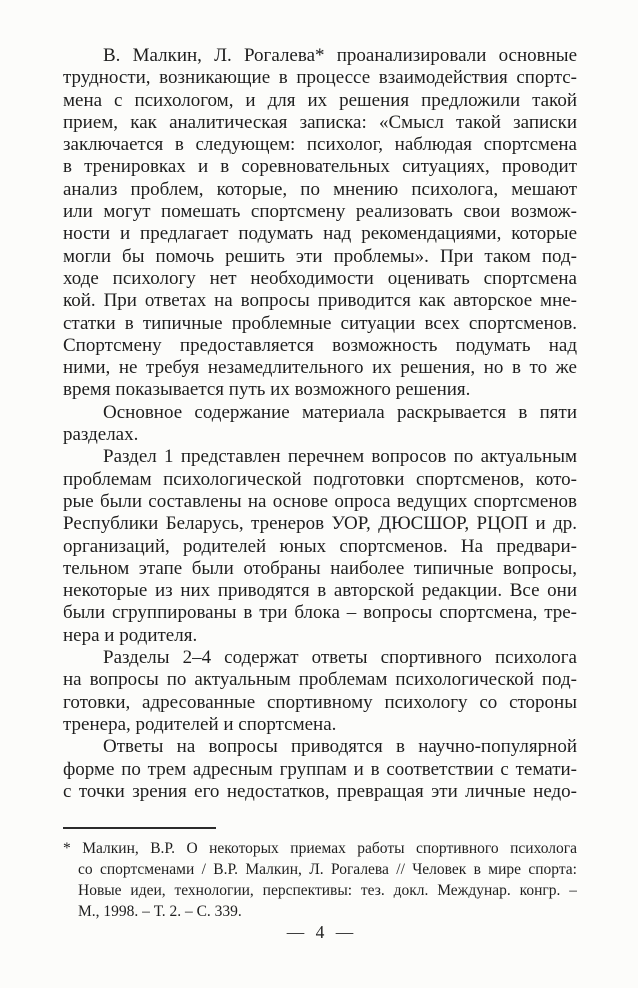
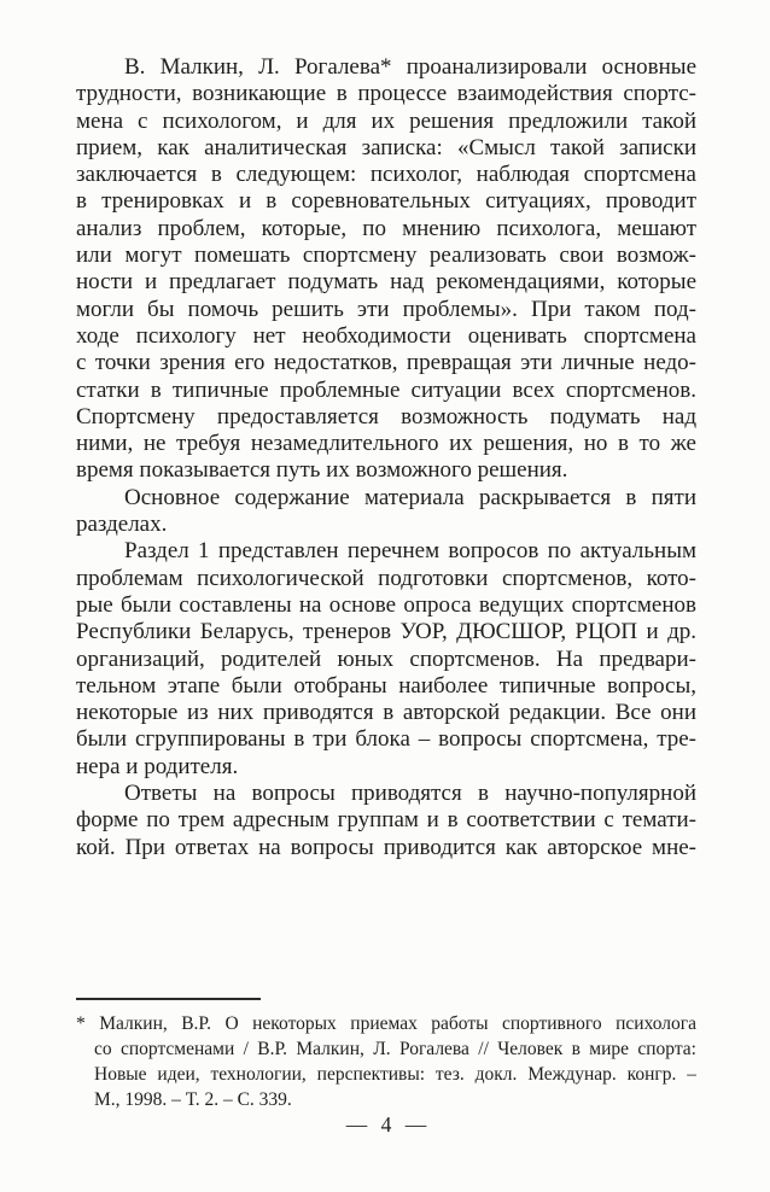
  В. Малкин, Л. Рогалева* проанализировали основные
  трудности, возникающие в процессе взаимодействия спортс-
  мена с психологом, и для их решения предложили такой
  прием, как аналитическая записка: «Смысл такой записки
  заключается в следующем: психолог, наблюдая спортсмена
  в тренировках и в соревновательных ситуациях, проводит
  анализ проблем, которые, по мнению психолога, мешают
  или могут помешать спортсмену реализовать свои возмож-
  ности и предлагает подумать над рекомендациями, которые
  могли бы помочь решить эти проблемы». При таком под-
  ходе психологу нет необходимости оценивать спортсмена
- кой. При ответах на вопросы приводится как авторское мне-
+ с точки зрения его недостатков, превращая эти личные недо-
  статки в типичные проблемные ситуации всех спортсменов.
  Спортсмену предоставляется возможность подумать над
  ними, не требуя незамедлительного их решения, но в то же
  время показывается путь их возможного решения.
  Основное содержание материала раскрывается в пяти
  разделах.
  Раздел 1 представлен перечнем вопросов по актуальным
  проблемам психологической подготовки спортсменов, кото-
  рые были составлены на основе опроса ведущих спортсменов
  Республики Беларусь, тренеров УОР, ДЮСШОР, РЦОП и др.
  организаций, родителей юных спортсменов. На предвари-
  тельном этапе были отобраны наиболее типичные вопросы,
  некоторые из них приводятся в авторской редакции. Все они
  были сгруппированы в три блока – вопросы спортсмена, тре-
  нера и родителя.
- Разделы 2–4 содержат ответы спортивного психолога
- на вопросы по актуальным проблемам психологической под-
- готовки, адресованные спортивному психологу со стороны
- тренера, родителей и спортсмена.
  Ответы на вопросы приводятся в научно-популярной
  форме по трем адресным группам и в соответствии с темати-
- с точки зрения его недостатков, превращая эти личные недо-
+ кой. При ответах на вопросы приводится как авторское мне-
  * Малкин, В.Р. О некоторых приемах работы спортивного психолога
  со спортсменами / В.Р. Малкин, Л. Рогалева // Человек в мире спорта:
  Новые идеи, технологии, перспективы: тез. докл. Междунар. конгр. –
  М., 1998. – Т. 2. – С. 339.
  — 4 —
